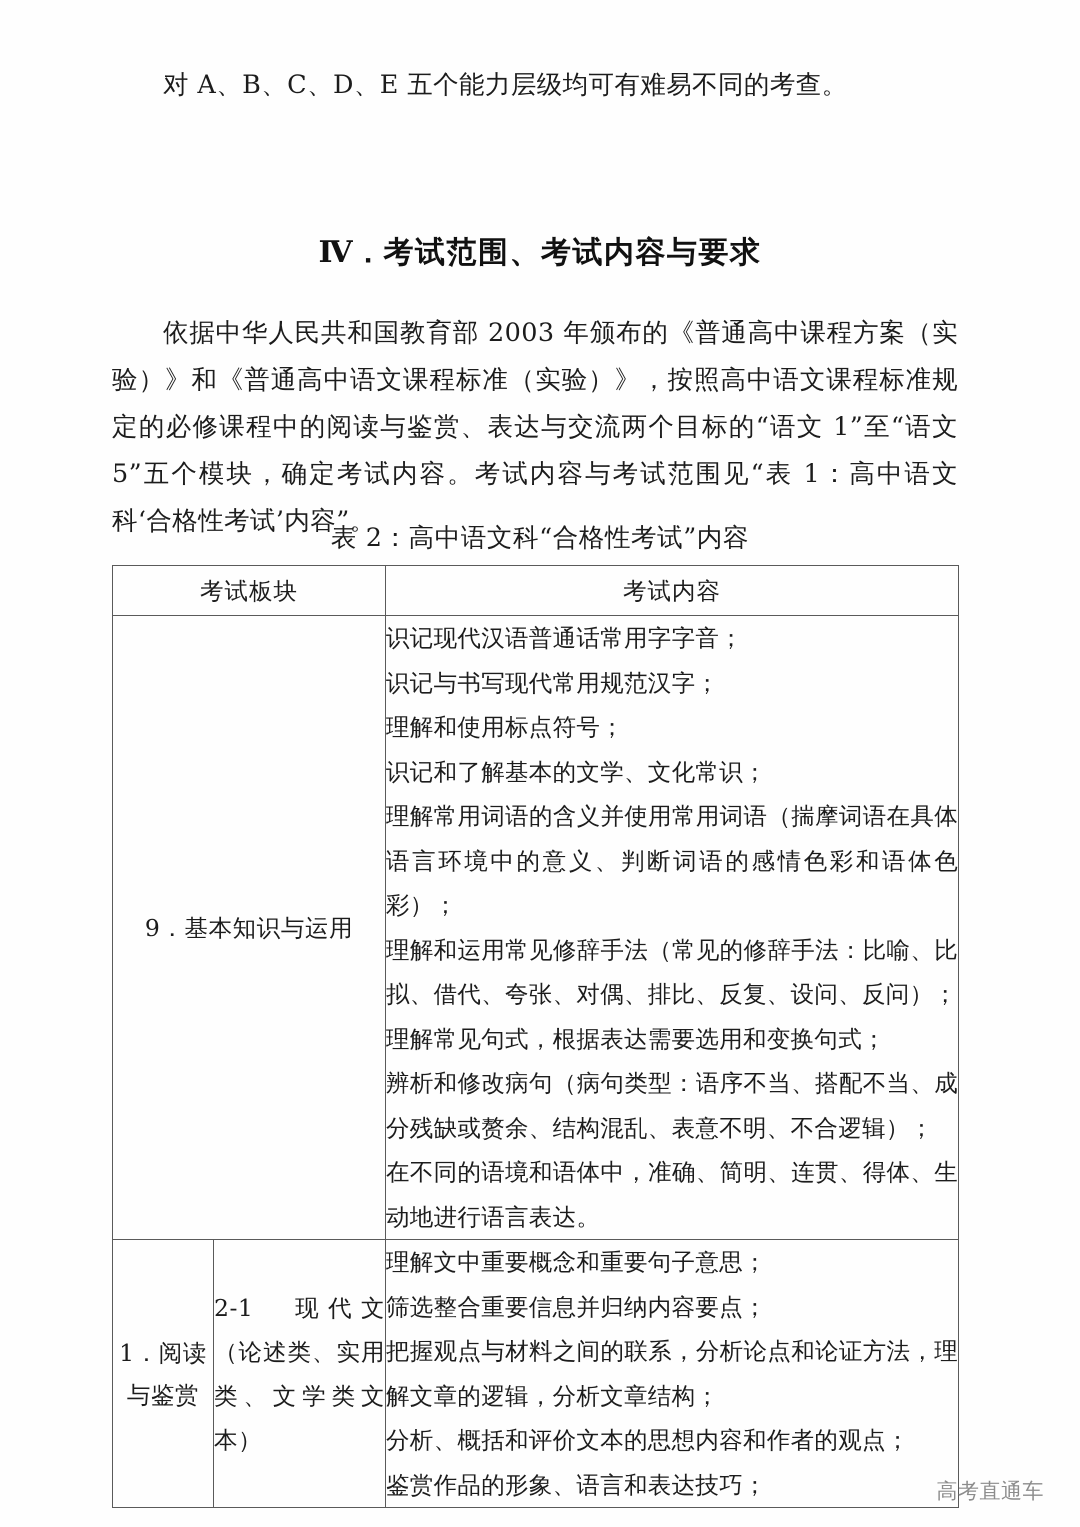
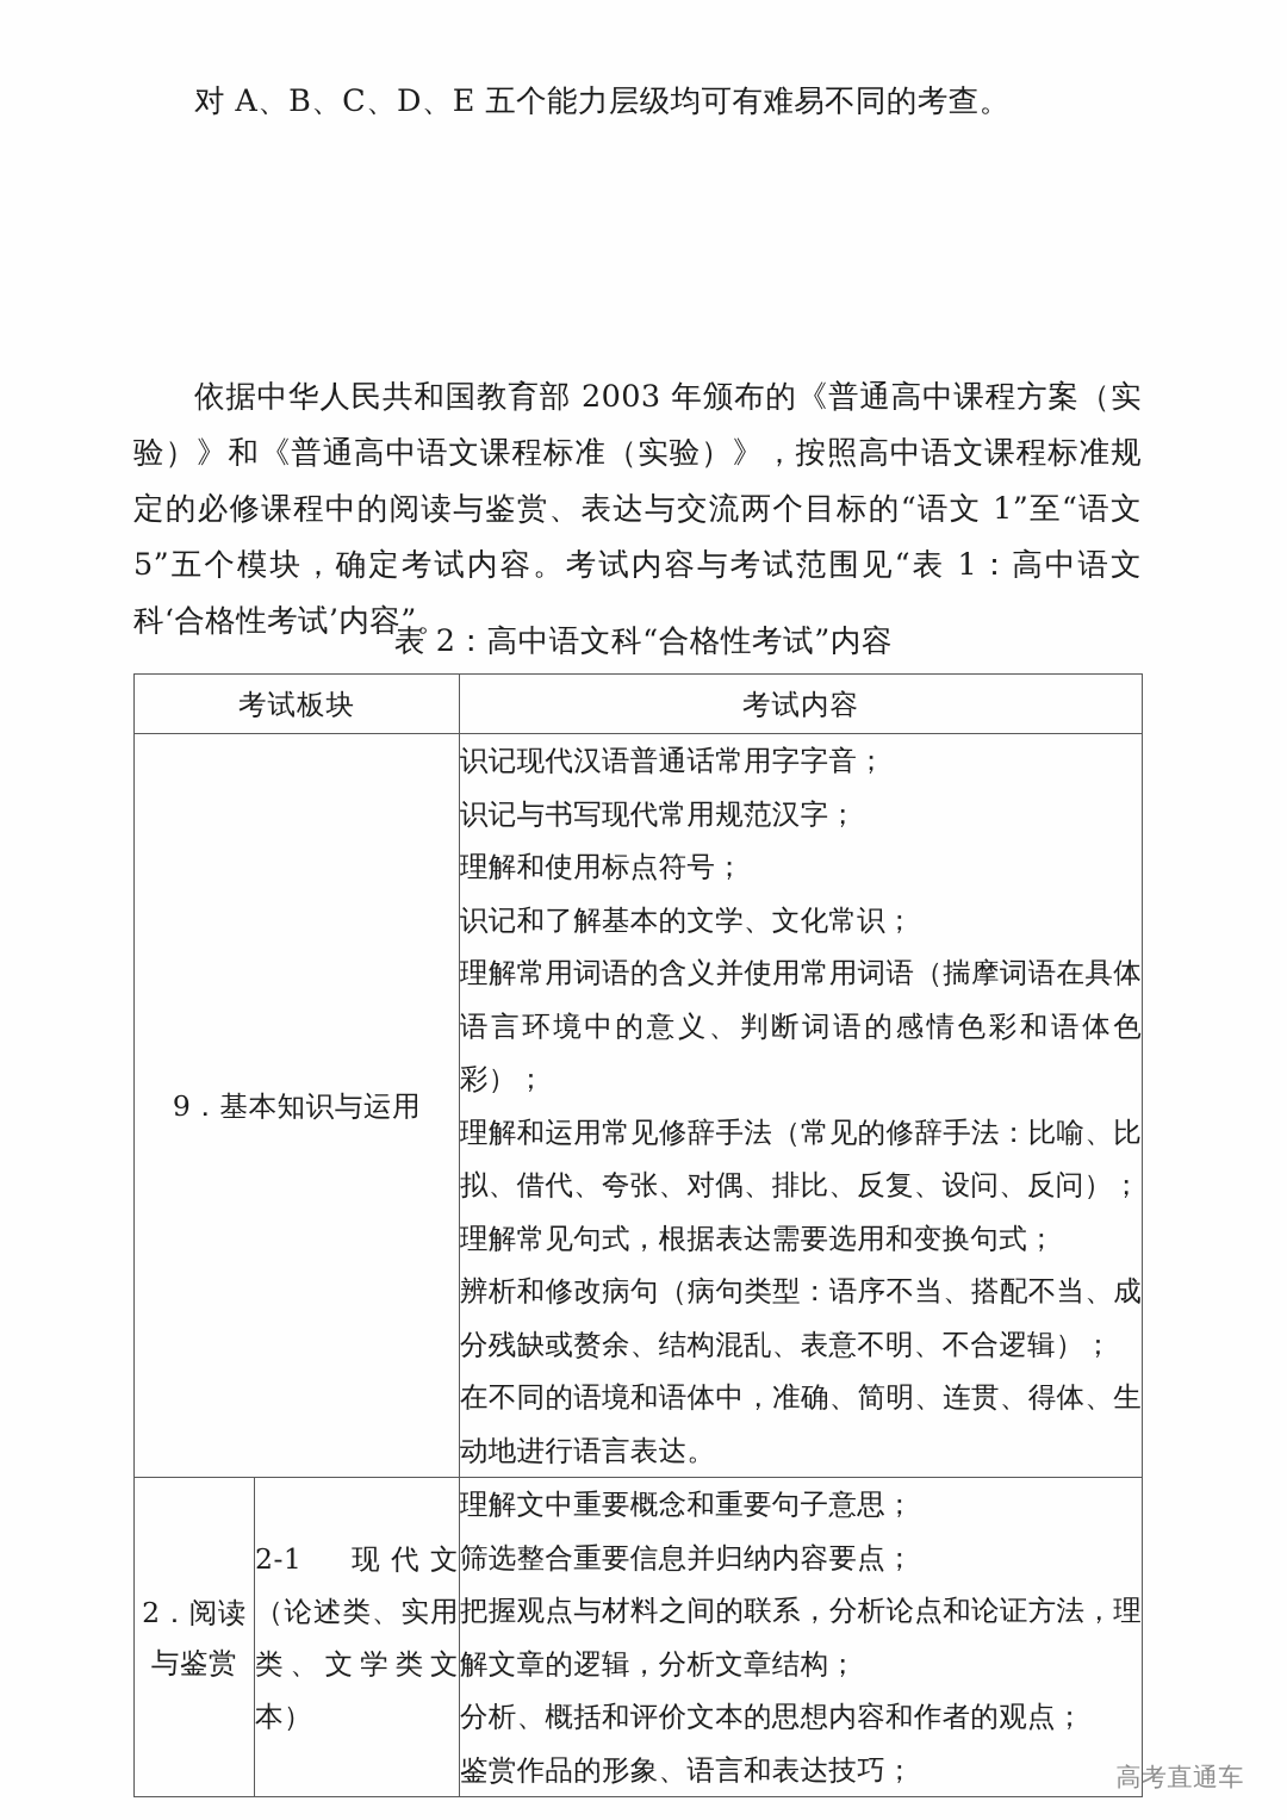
  对 A、B、C、D、E 五个能力层级均可有难易不同的考查。
- Ⅳ．考试范围、考试内容与要求
  依据中华人民共和国教育部 2003 年颁布的《普通高中课程方案（实验）》和《普通高中语文课程标准（实验）》，按照高中语文课程标准规定的必修课程中的阅读与鉴赏、表达与交流两个目标的“语文 1”至“语文 5”五个模块，确定考试内容。考试内容与考试范围见“表 1：高中语文科‘合格性考试’内容”。
  表 2：高中语文科“合格性考试”内容
  考试板块	考试内容
  9．基本知识与运用	识记现代汉语普通话常用字字音； 识记与书写现代常用规范汉字； 理解和使用标点符号； 识记和了解基本的文学、文化常识； 理解常用词语的含义并使用常用词语（揣摩词语在具体语言环境中的意义、判断词语的感情色彩和语体色彩）； 理解和运用常见修辞手法（常见的修辞手法：比喻、比拟、借代、夸张、对偶、排比、反复、设问、反问）； 理解常见句式，根据表达需要选用和变换句式； 辨析和修改病句（病句类型：语序不当、搭配不当、成分残缺或赘余、结构混乱、表意不明、不合逻辑）； 在不同的语境和语体中，准确、简明、连贯、得体、生动地进行语言表达。
- 1．阅读与鉴赏	2-1 现代文（论述类、实用类、文学类文本）	理解文中重要概念和重要句子意思； 筛选整合重要信息并归纳内容要点； 把握观点与材料之间的联系，分析论点和论证方法，理解文章的逻辑，分析文章结构； 分析、概括和评价文本的思想内容和作者的观点； 鉴赏作品的形象、语言和表达技巧；
+ 2．阅读与鉴赏	2-1 现代文（论述类、实用类、文学类文本）	理解文中重要概念和重要句子意思； 筛选整合重要信息并归纳内容要点； 把握观点与材料之间的联系，分析论点和论证方法，理解文章的逻辑，分析文章结构； 分析、概括和评价文本的思想内容和作者的观点； 鉴赏作品的形象、语言和表达技巧；
  高考直通车
